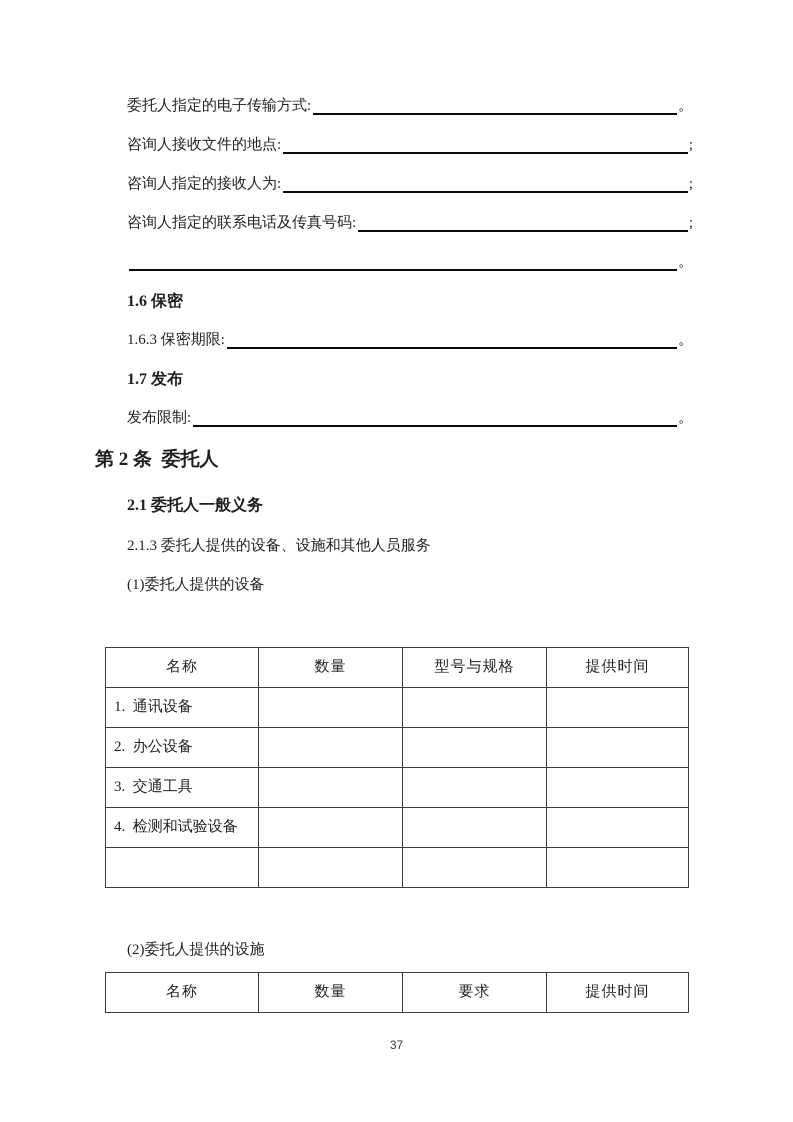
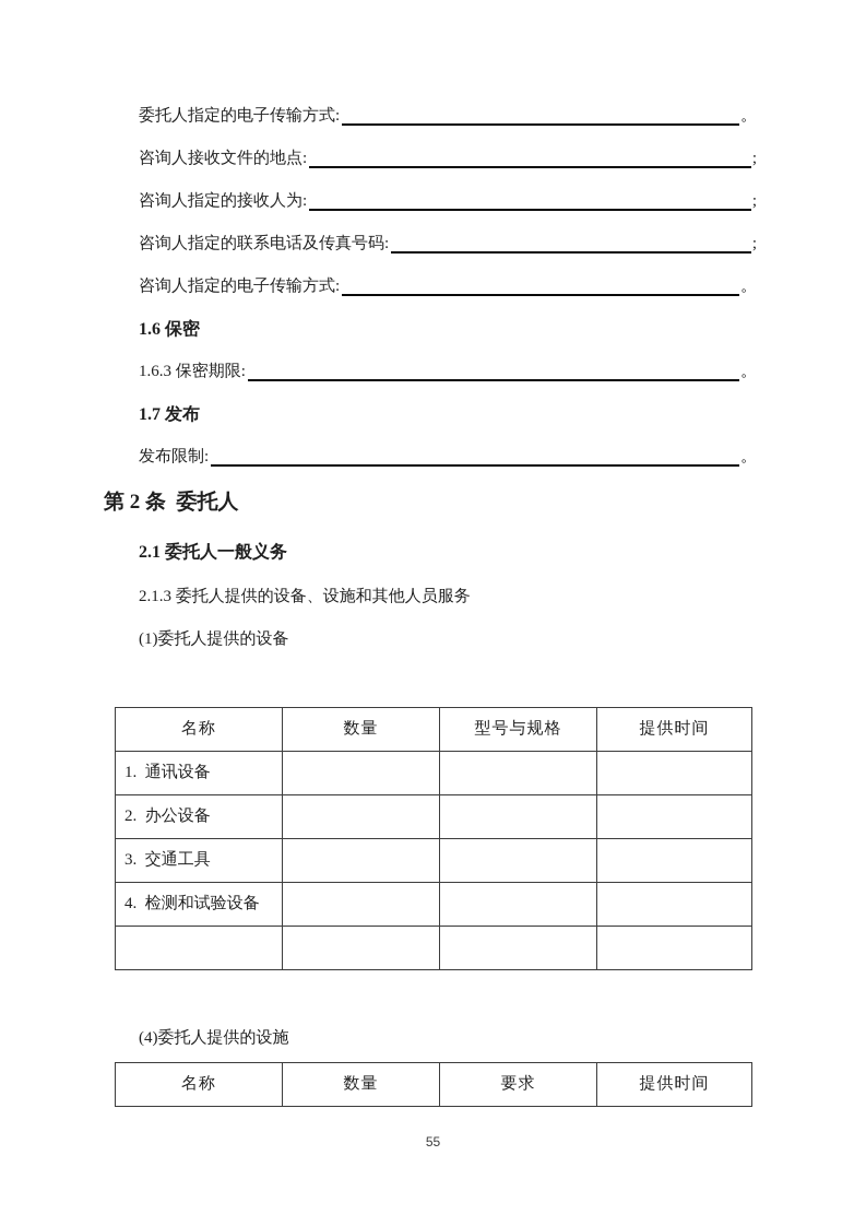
  委托人指定的电子传输方式:
  。
  咨询人接收文件的地点:
  ;
  咨询人指定的接收人为:
  ;
  咨询人指定的联系电话及传真号码:
  ;
+ 咨询人指定的电子传输方式:
  。
  1.6 保密
  1.6.3 保密期限:
  。
  1.7 发布
  发布限制:
  。
  第 2 条 委托人
  2.1 委托人一般义务
  2.1.3 委托人提供的设备、设施和其他人员服务
  (1)委托人提供的设备
  名称	数量	型号与规格	提供时间
  1. 通讯设备
  2. 办公设备
  3. 交通工具
  4. 检测和试验设备
- (2)委托人提供的设施
+ (4)委托人提供的设施
  名称	数量	要求	提供时间
- 37
+ 55
